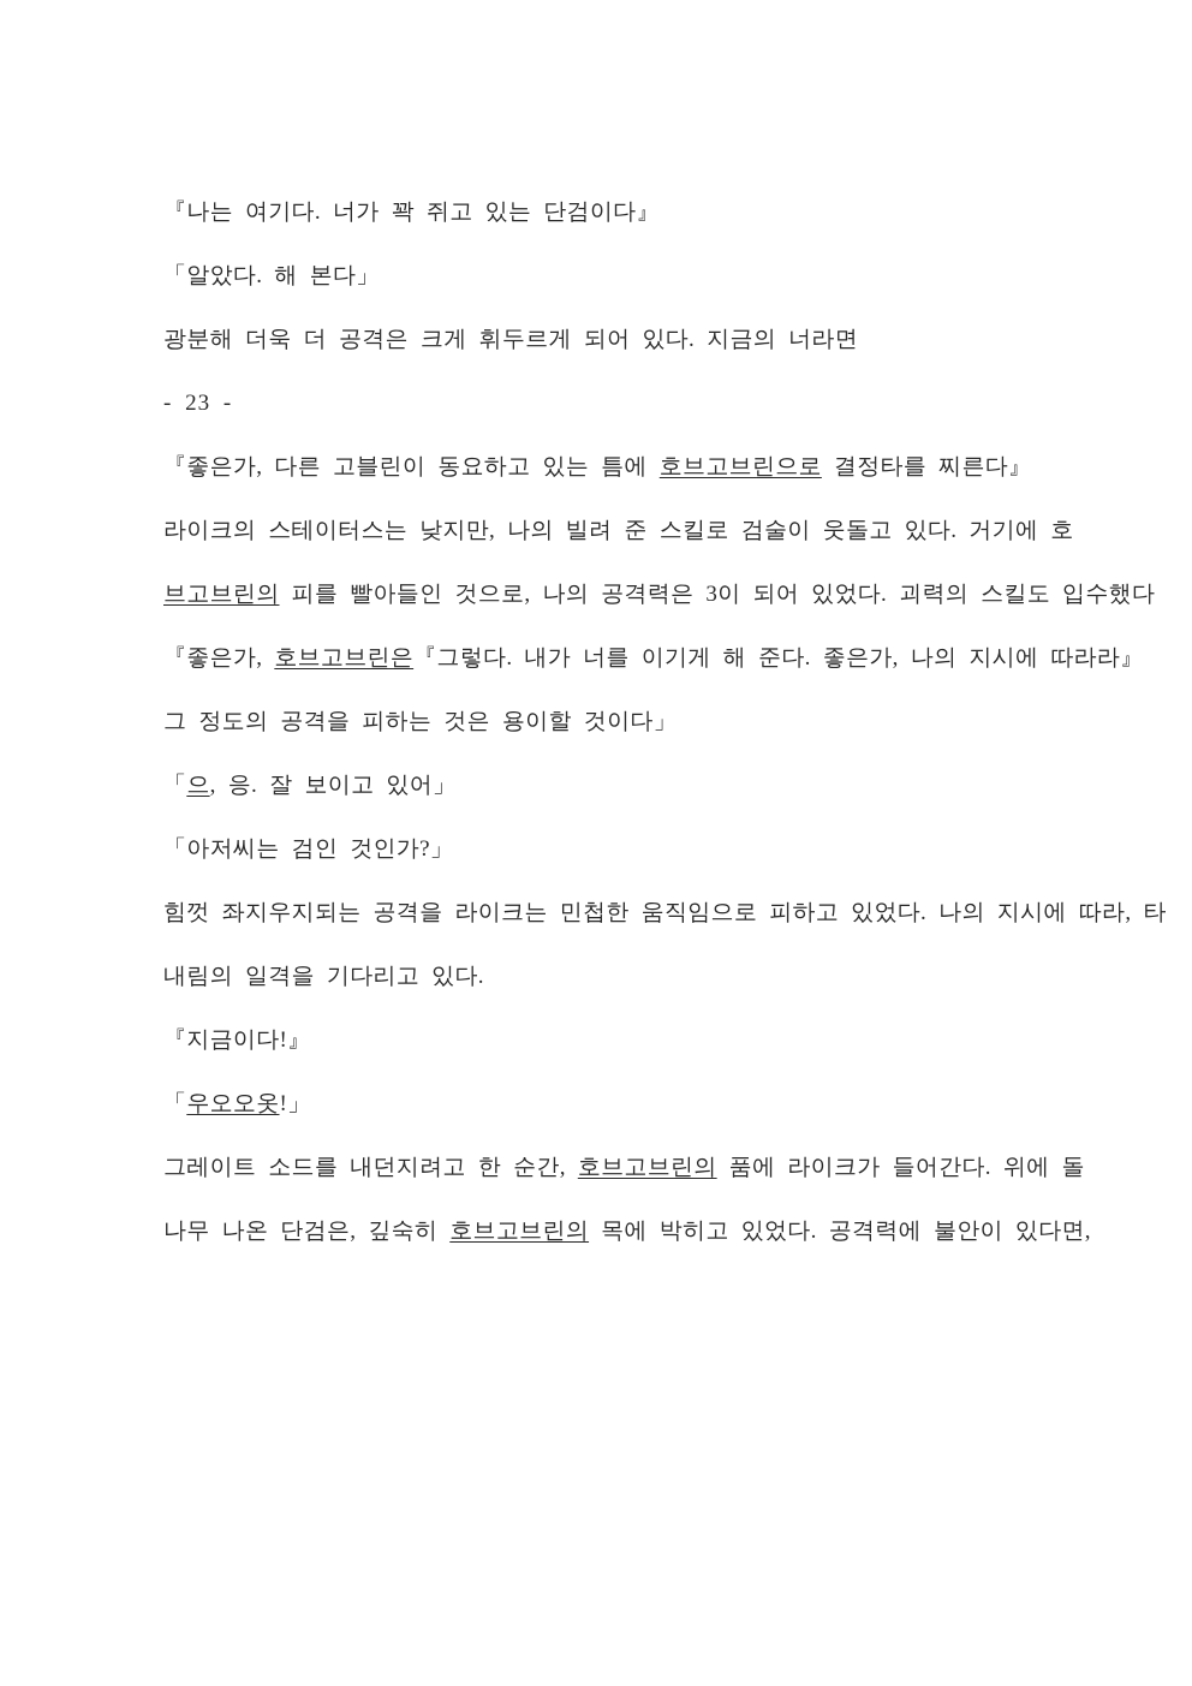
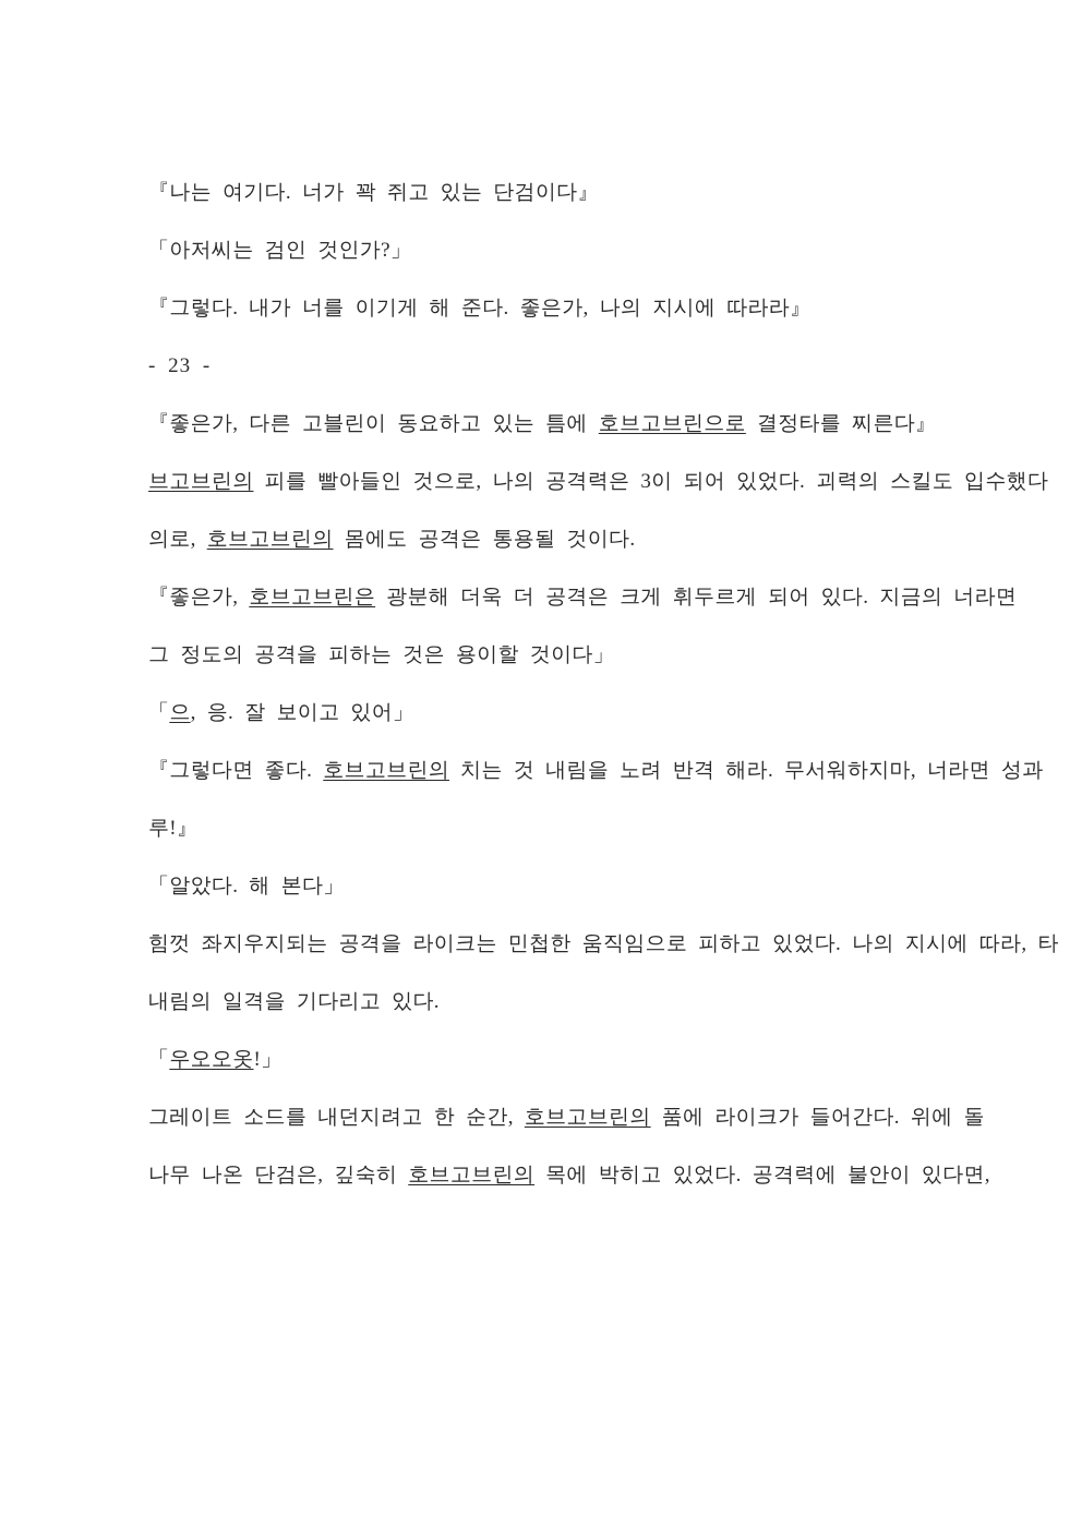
  『나는 여기다. 너가 꽉 쥐고 있는 단검이다』
- 「알았다. 해 본다」
+ 「아저씨는 검인 것인가?」
- 광분해 더욱 더 공격은 크게 휘두르게 되어 있다. 지금의 너라면
+ 『그렇다. 내가 너를 이기게 해 준다. 좋은가, 나의 지시에 따라라』
  - 23 -
  『좋은가, 다른 고블린이 동요하고 있는 틈에 호브고브린으로 결정타를 찌른다』
- 라이크의 스테이터스는 낮지만, 나의 빌려 준 스킬로 검술이 웃돌고 있다. 거기에 호
  브고브린의 피를 빨아들인 것으로, 나의 공격력은 3이 되어 있었다. 괴력의 스킬도 입수했다
+ 의로, 호브고브린의 몸에도 공격은 통용될 것이다.
- 『좋은가, 호브고브린은『그렇다. 내가 너를 이기게 해 준다. 좋은가, 나의 지시에 따라라』
+ 『좋은가, 호브고브린은 광분해 더욱 더 공격은 크게 휘두르게 되어 있다. 지금의 너라면
  그 정도의 공격을 피하는 것은 용이할 것이다」
  「으, 응. 잘 보이고 있어」
+ 『그렇다면 좋다. 호브고브린의 치는 것 내림을 노려 반격 해라. 무서워하지마, 너라면 성과
+ 루!』
- 「아저씨는 검인 것인가?」
+ 「알았다. 해 본다」
  힘껏 좌지우지되는 공격을 라이크는 민첩한 움직임으로 피하고 있었다. 나의 지시에 따라, 타
  내림의 일격을 기다리고 있다.
- 『지금이다!』
  「우오오옷!」
  그레이트 소드를 내던지려고 한 순간, 호브고브린의 품에 라이크가 들어간다. 위에 돌
  나무 나온 단검은, 깊숙히 호브고브린의 목에 박히고 있었다. 공격력에 불안이 있다면,
